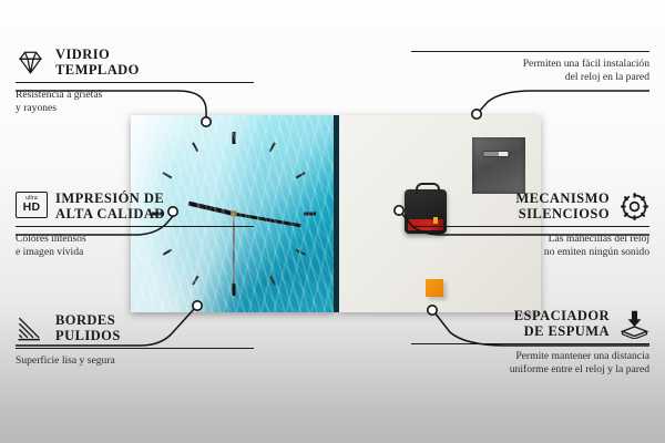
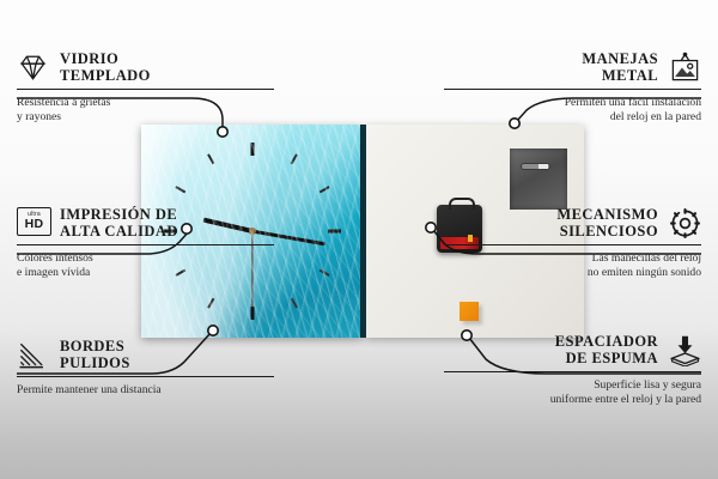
  VIDRIO
  TEMPLADO
  Resistencia a grietas
  y rayones
  HD
  IMPRESIÓN DE
  ALTA CALIDAD
  Colores intensos
  e imagen vívida
  BORDES
  PULIDOS
- Superficie lisa y segura
+ Permite mantener una distancia
+ MANEJAS
+ METAL
  Permiten una fácil instalación
  del reloj en la pared
  MECANISMO
  SILENCIOSO
  Las manecillas del reloj
  no emiten ningún sonido
  ESPACIADOR
  DE ESPUMA
- Permite mantener una distancia
+ Superficie lisa y segura
  uniforme entre el reloj y la pared
